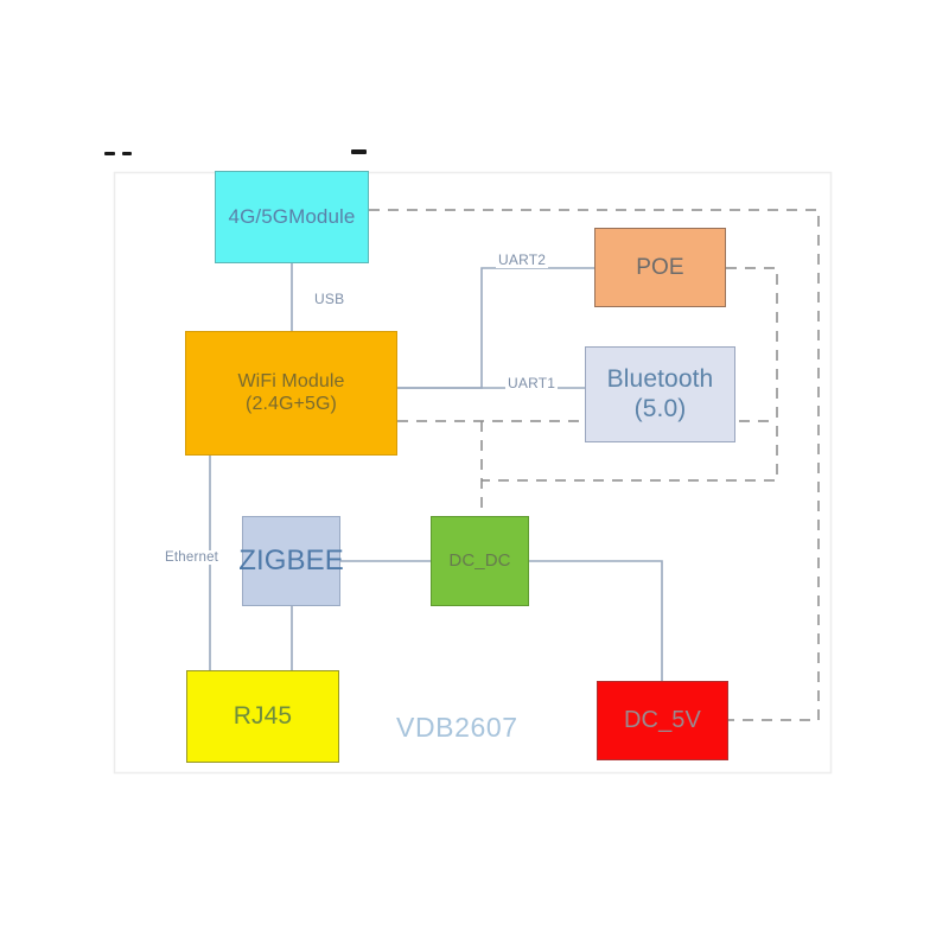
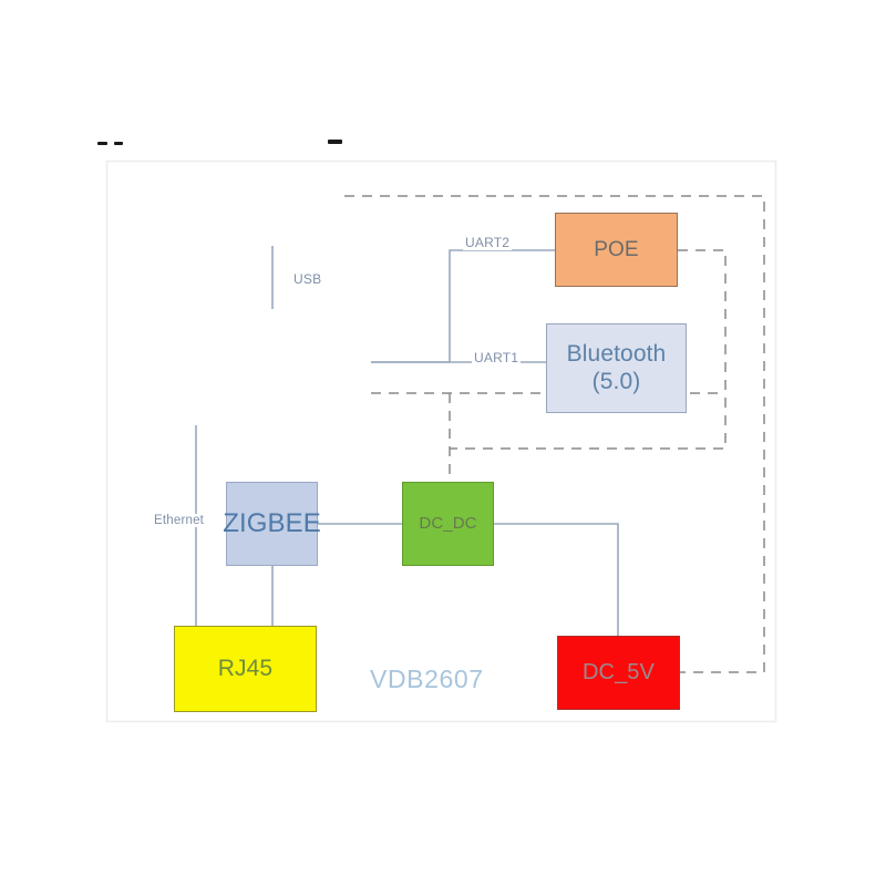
- 4G/5GModule
- WiFi Module
- (2.4G+5G)
  POE
  Bluetooth
  (5.0)
  ZIGBEE
  DC_DC
  RJ45
  DC_5V
  USB
  UART2
  UART1
  Ethernet
  VDB2607
